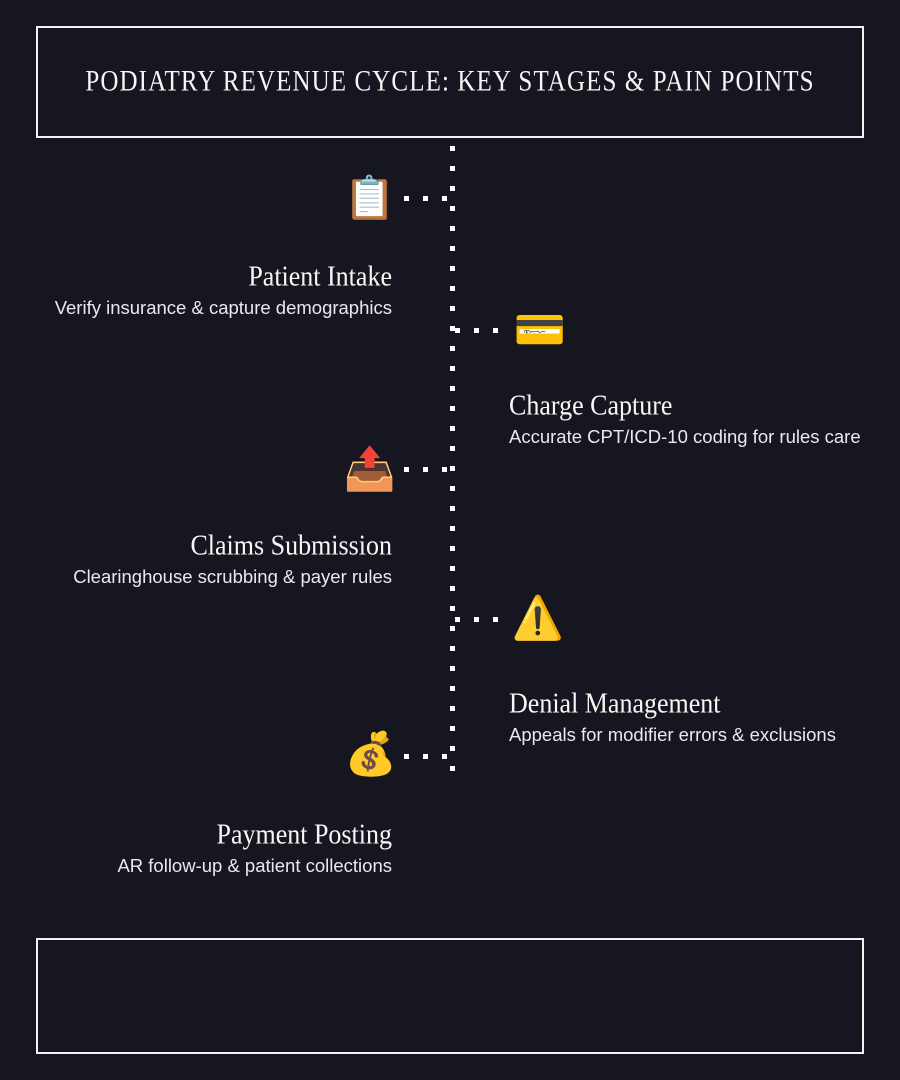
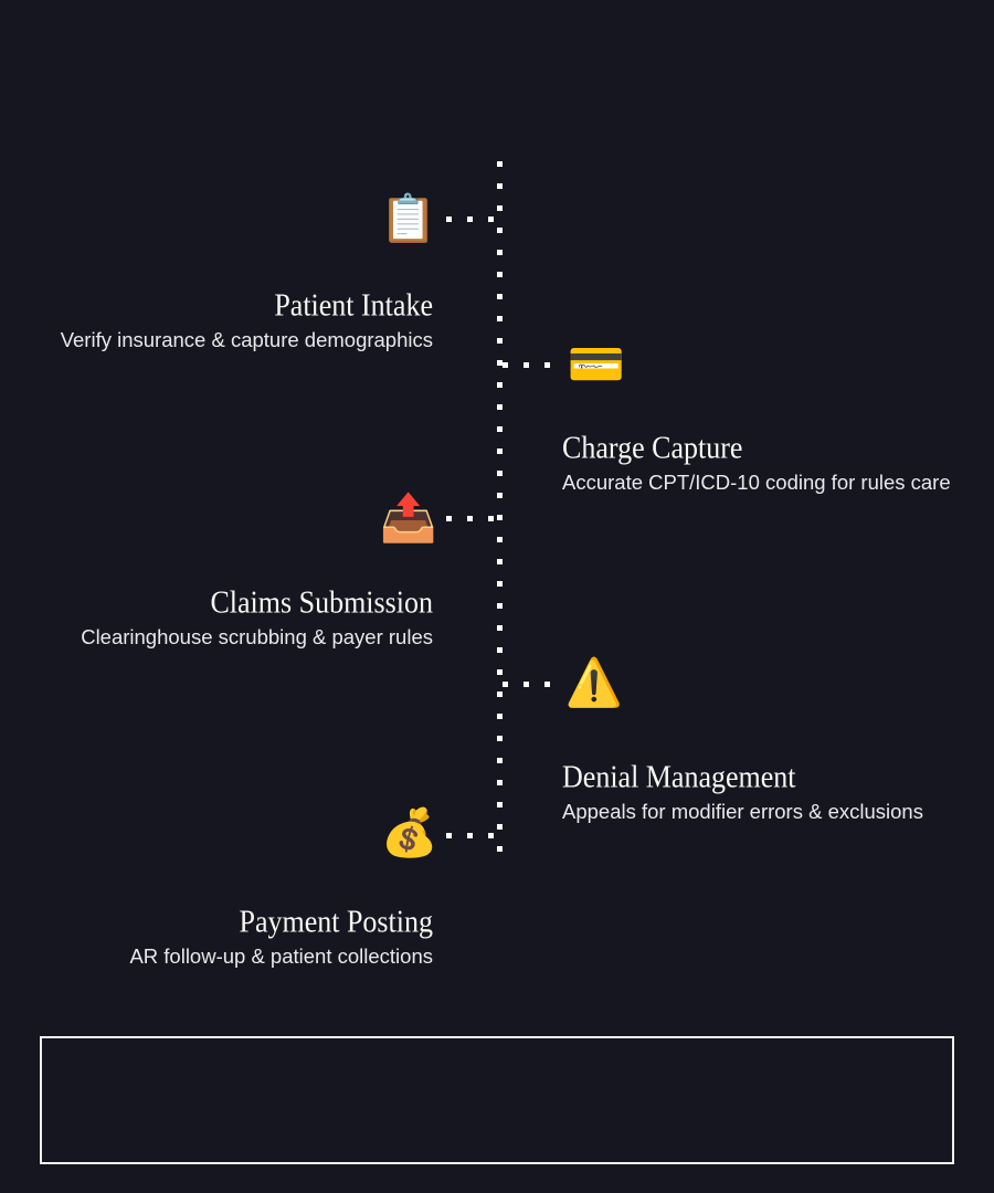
- PODIATRY REVENUE CYCLE: KEY STAGES & PAIN POINTS
  📋
  Patient Intake
  Verify insurance & capture demographics
  💳
  Charge Capture
  Accurate CPT/ICD-10 coding for rules care
  📤
  Claims Submission
  Clearinghouse scrubbing & payer rules
  ⚠️
  Denial Management
  Appeals for modifier errors & exclusions
  💰
  Payment Posting
  AR follow-up & patient collections
